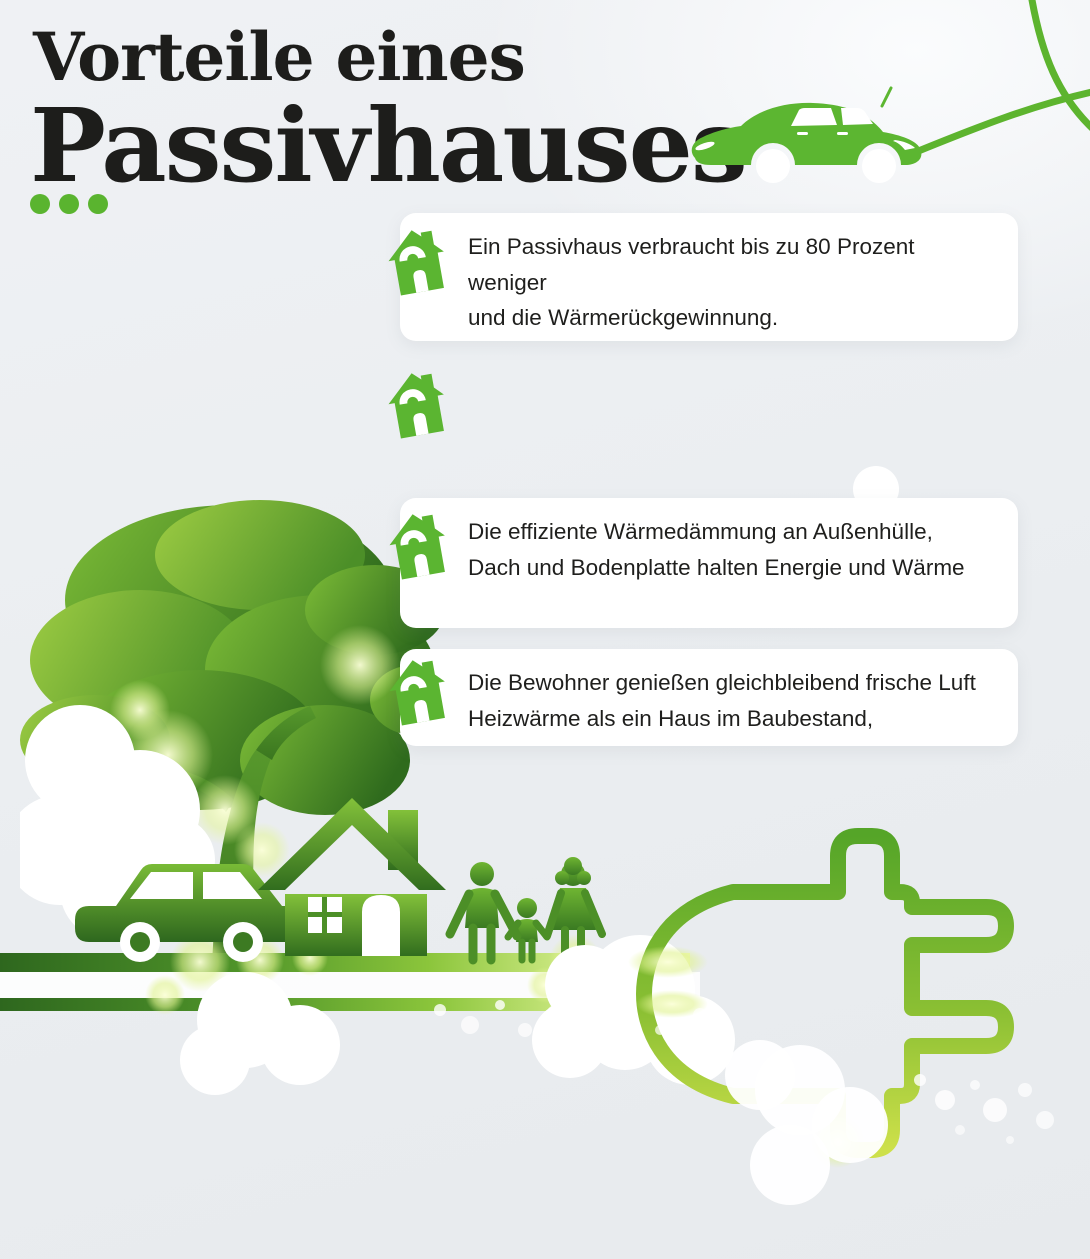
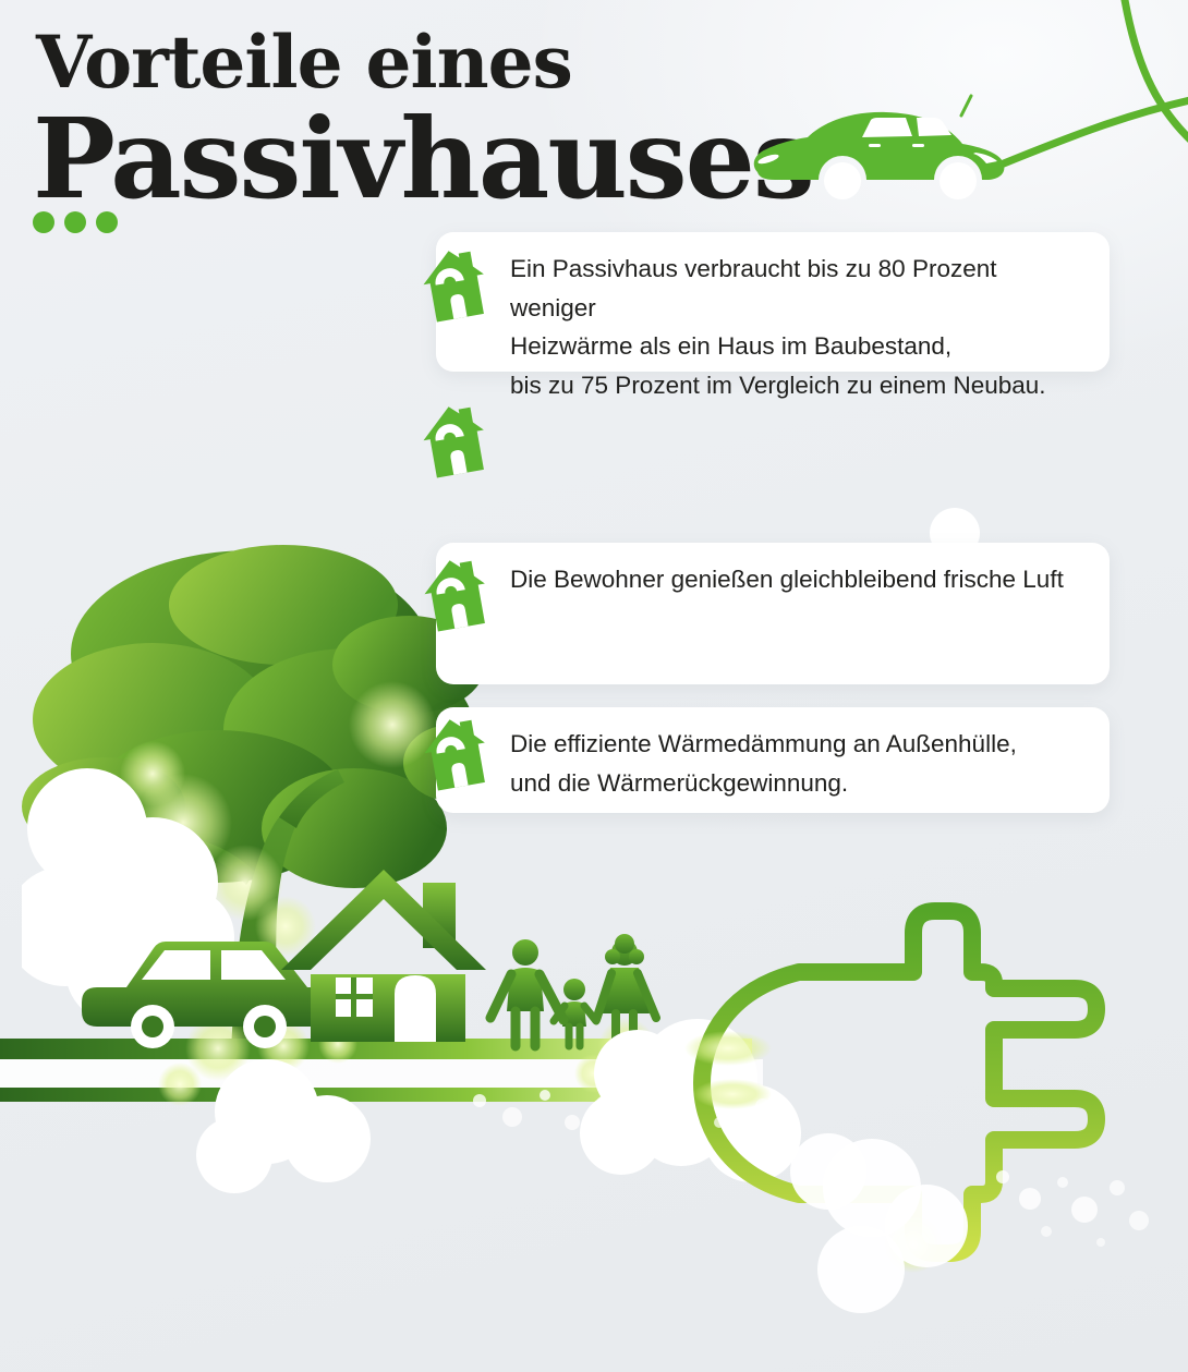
  Vorteile eines
  Passivhause
  Ein Passivhaus verbraucht bis zu 80 Prozent weniger
- und die Wärmerückgewinnung.
+ Heizwärme als ein Haus im Baubestand,
+ bis zu 75 Prozent im Vergleich zu einem Neubau.
- Die effiziente Wärmedämmung an Außenhülle,
+ Die Bewohner genießen gleichbleibend frische Luft
- Dach und Bodenplatte halten Energie und Wärme
- Die Bewohner genießen gleichbleibend frische Luft
+ Die effiziente Wärmedämmung an Außenhülle,
- Heizwärme als ein Haus im Baubestand,
+ und die Wärmerückgewinnung.
